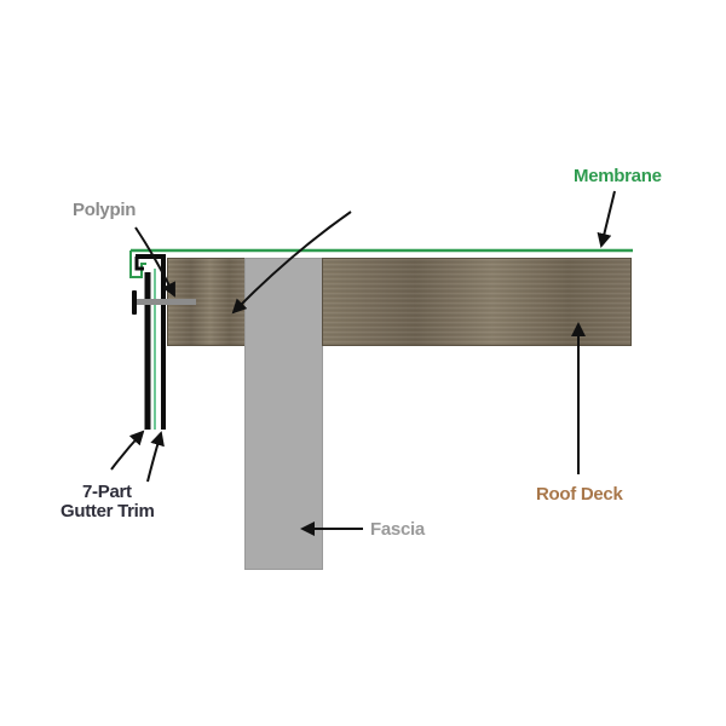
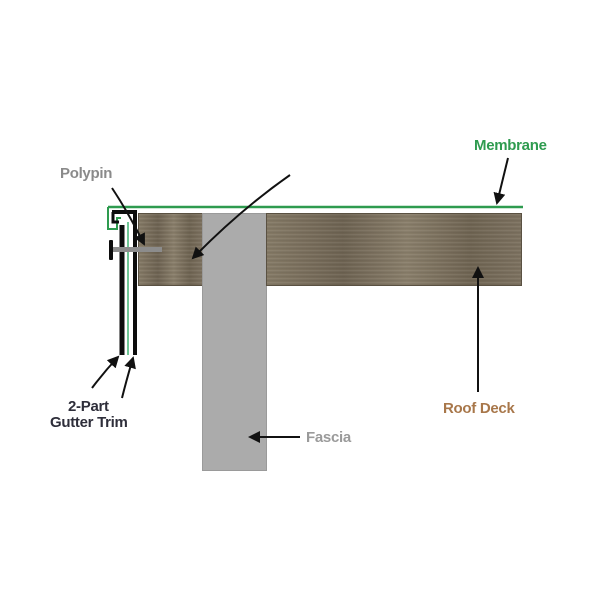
  Membrane
  Polypin
  Roof Deck
  Fascia
- 7-Part
+ 2-Part
  Gutter Trim
